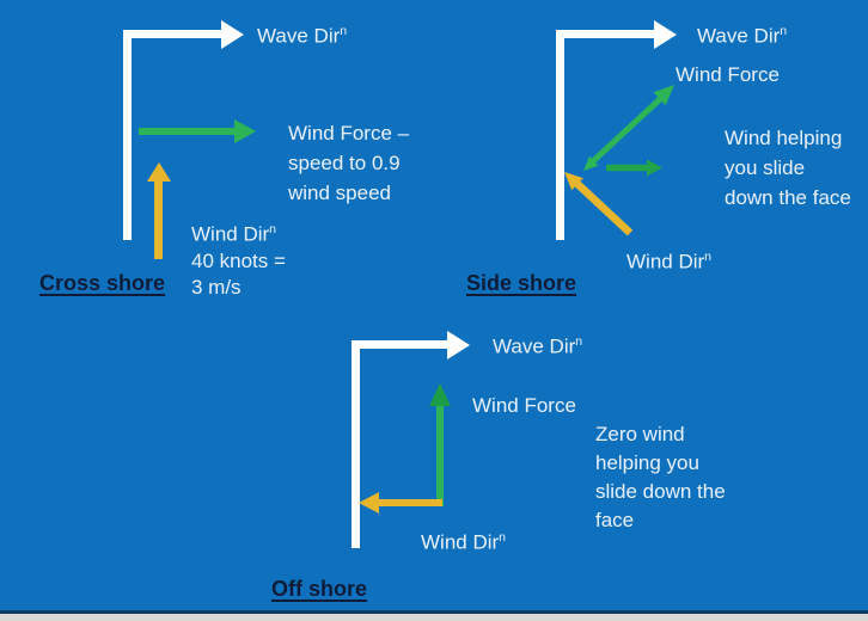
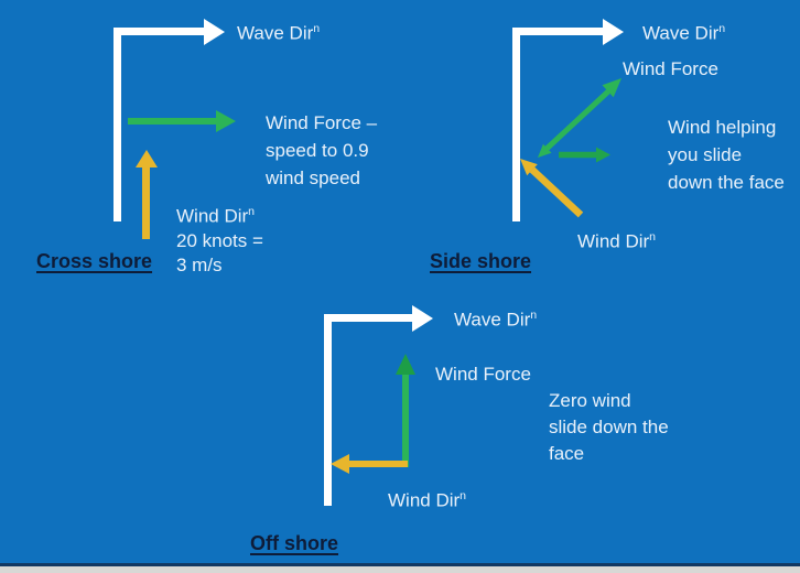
  Wave Dirn
  Wind Force –
  speed to 0.9
  wind speed
  Wind Dirn
- 40 knots =
+ 20 knots =
  3 m/s
  Cross shore
  Wave Dirn
  Wind Force
  Wind helping
  you slide
  down the face
  Wind Dirn
  Side shore
  Wave Dirn
  Wind Force
  Wind Dirn
  Zero wind
- helping you
  slide down the
  face
  Off shore
